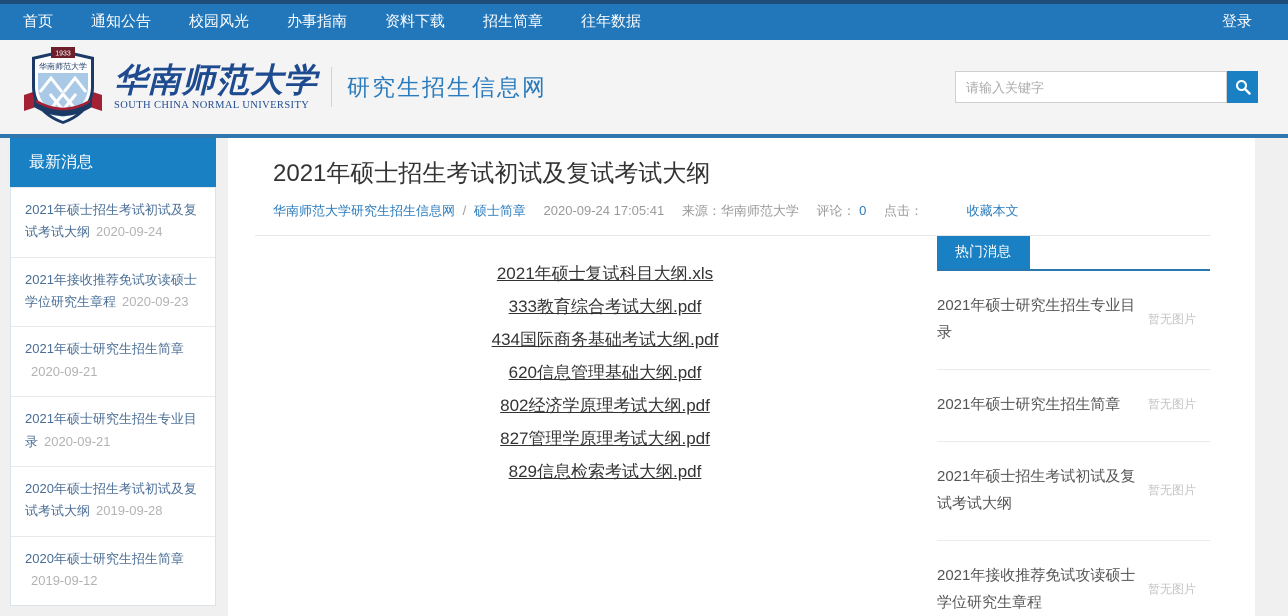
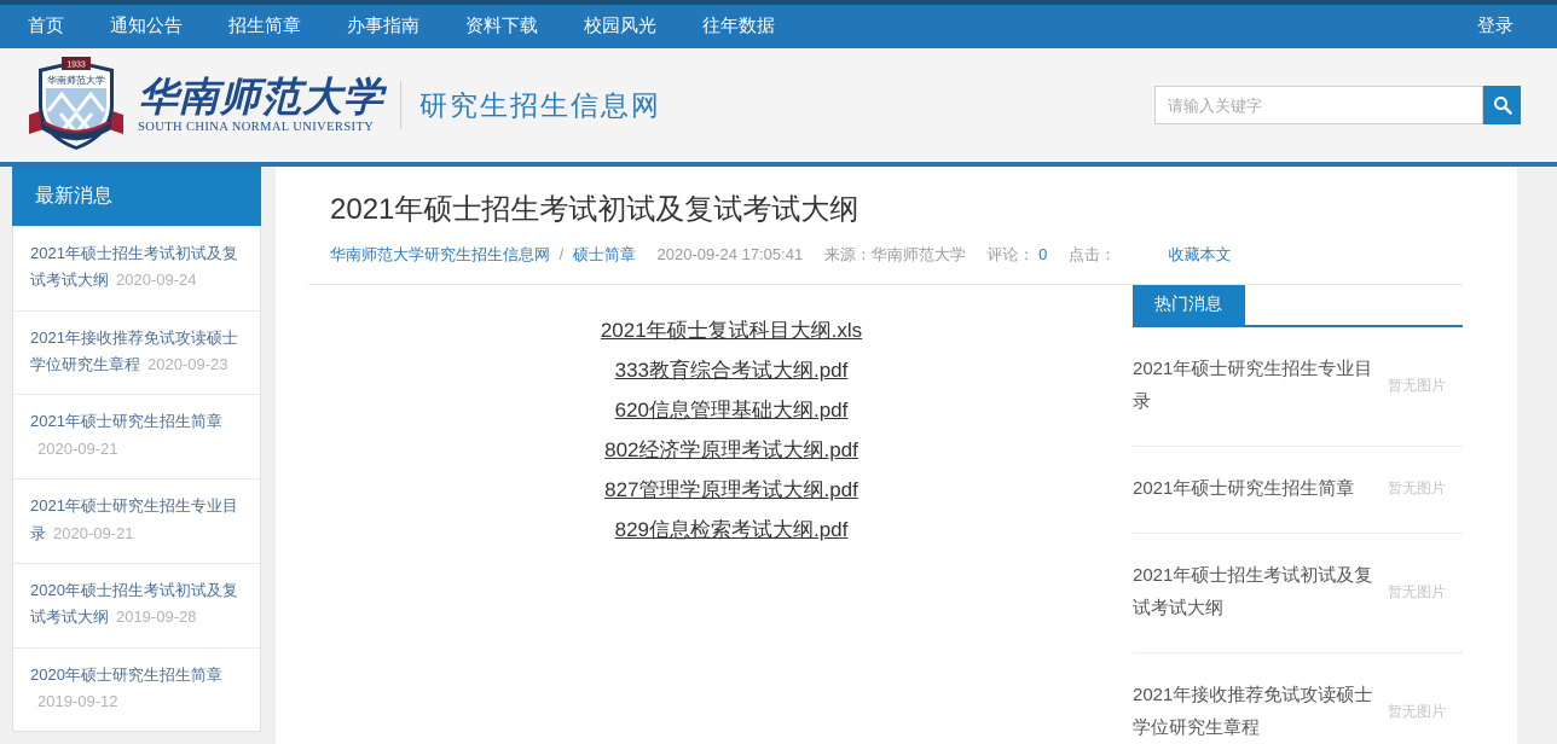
  首页
  通知公告
- 校园风光
+ 招生简章
  办事指南
  资料下载
- 招生简章
+ 校园风光
  往年数据
  登录
  华南师范大学
  华南师范大学
  SOUTH CHINA NORMAL UNIVERSITY
  研究生招生信息网
  请输入关键字
  2021年硕士招生考试初试及复试考试大纲
  华南师范大学研究生招生信息网 / 硕士简章 2020-09-24 17:05:41 来源：华南师范大学 评论： 0 点击： 收藏本文
  2021年硕士复试科目大纲.xls
  333教育综合考试大纲.pdf
- 434国际商务基础考试大纲.pdf
  620信息管理基础大纲.pdf
  802经济学原理考试大纲.pdf
  827管理学原理考试大纲.pdf
  829信息检索考试大纲.pdf
  热门消息
  2021年硕士研究生招生专业目录
  暂无图片
  2021年硕士研究生招生简章
  暂无图片
  2021年硕士招生考试初试及复试考试大纲
  暂无图片
  2021年接收推荐免试攻读硕士学位研究生章程
  暂无图片
  最新消息
  2021年硕士招生考试初试及复试考试大纲 2020-09-24
  2021年接收推荐免试攻读硕士学位研究生章程 2020-09-23
  2021年硕士研究生招生简章2020-09-21
  2021年硕士研究生招生专业目录 2020-09-21
  2020年硕士招生考试初试及复试考试大纲 2019-09-28
  2020年硕士研究生招生简章2019-09-12
